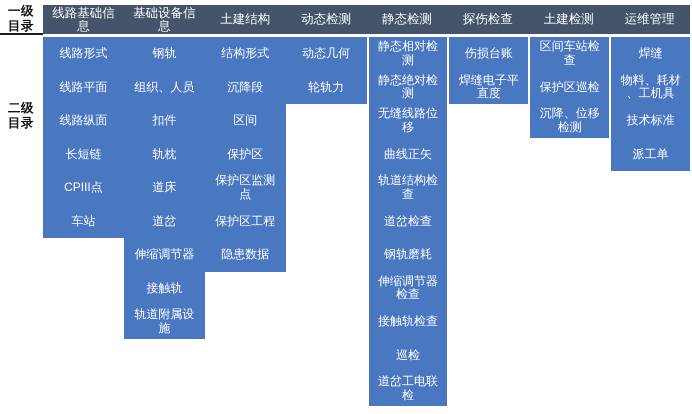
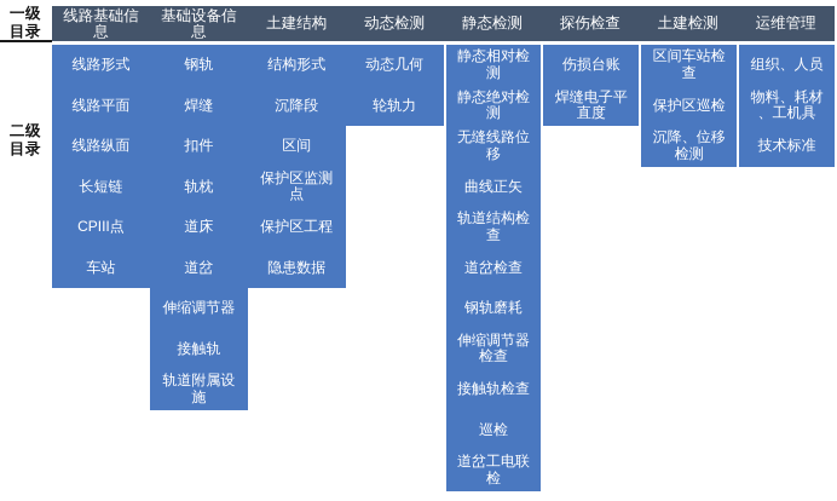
  一级
  目录
  二级
  目录
  线路基础信
  息
  基础设备信
  息
  土建结构
  动态检测
  静态检测
  探伤检查
  土建检测
  运维管理
  线路形式
  线路平面
  线路纵面
  长短链
  CPIII点
  车站
  钢轨
- 组织、人员
+ 焊缝
  扣件
  轨枕
  道床
  道岔
  伸缩调节器
  接触轨
  轨道附属设
  施
  结构形式
  沉降段
  区间
- 保护区
  保护区监测
  点
  保护区工程
  隐患数据
  动态几何
  轮轨力
  静态相对检
  测
  静态绝对检
  测
  无缝线路位
  移
  曲线正矢
  轨道结构检
  查
  道岔检查
  钢轨磨耗
  伸缩调节器
  检查
  接触轨检查
  巡检
  道岔工电联
  检
  伤损台账
  焊缝电子平
  直度
  区间车站检
  查
  保护区巡检
  沉降、位移
  检测
- 焊缝
+ 组织、人员
  物料、耗材
  、工机具
  技术标准
- 派工单
